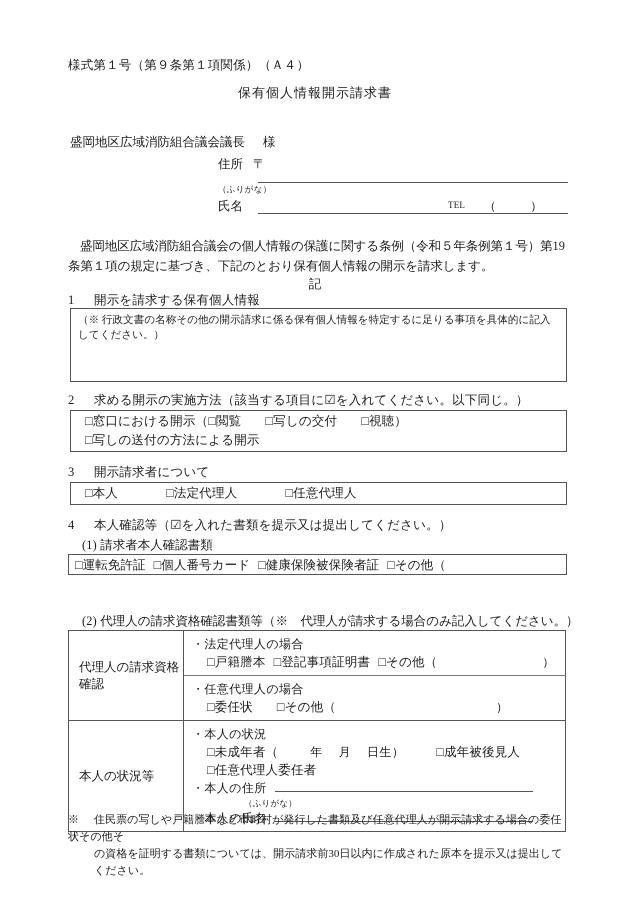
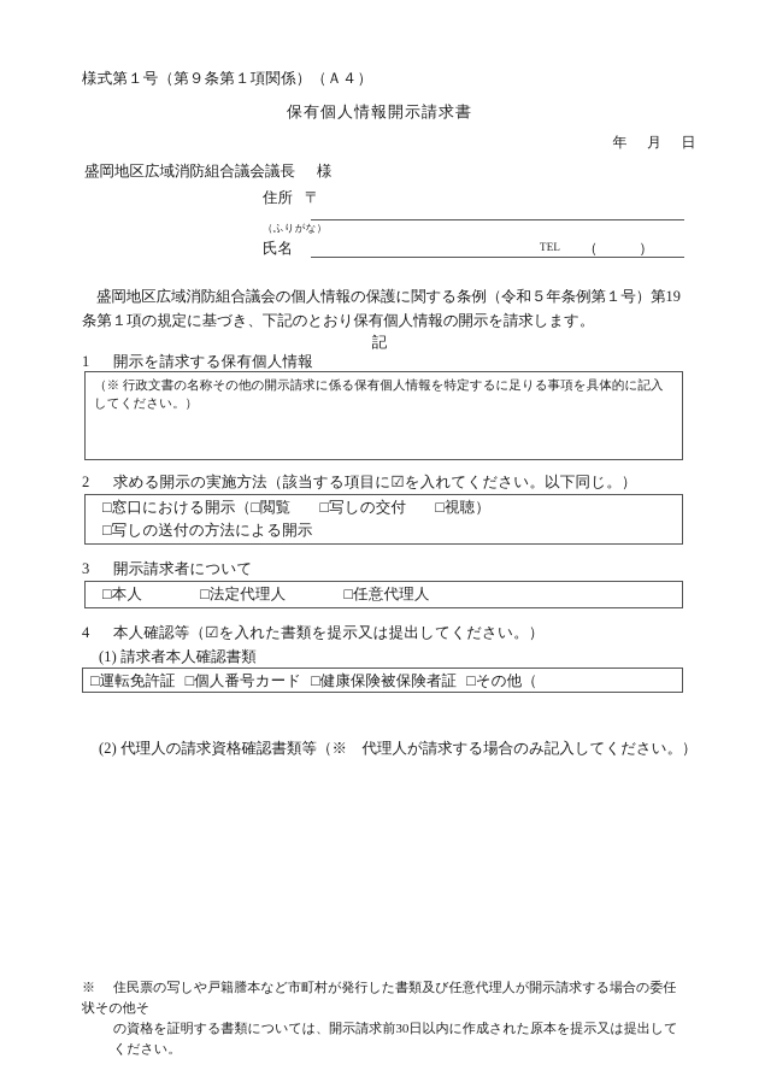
  様式第１号（第９条第１項関係）（Ａ４）
  保有個人情報開示請求書
+ 年 月 日
  盛岡地区広域消防組合議会議長 様
  住所 〒
  （ふりがな）
  氏名
  TEL
  （ ）
  盛岡地区広域消防組合議会の個人情報の保護に関する条例（令和５年条例第１号）第19条第１項の規定に基づき、下記のとおり保有個人情報の開示を請求します。
  記
  1 開示を請求する保有個人情報
  （※ 行政文書の名称その他の開示請求に係る保有個人情報を特定するに足りる事項を具体的に記入してください。）
  2 求める開示の実施方法（該当する項目に☑を入れてください。以下同じ。）
  □窓口における開示（□閲覧 □写しの交付 □視聴）
  □写しの送付の方法による開示
  3 開示請求者について
  □本人 □法定代理人 □任意代理人
  4 本人確認等（☑を入れた書類を提示又は提出してください。）
  (1) 請求者本人確認書類
  □運転免許証 □個人番号カード □健康保険被保険者証 □その他（
  (2) 代理人の請求資格確認書類等（※ 代理人が請求する場合のみ記入してください。）
- 代理人の請求資格確認	・法定代理人の場合 □戸籍謄本 □登記事項証明書 □その他（ ）
- ・任意代理人の場合 □委任状 □その他（ ）
- 本人の状況等	・本人の状況 □未成年者（ 年 月 日生） □成年被後見人 □任意代理人委任者 ・本人の住所 （ふりがな） ・本人の氏名
  ※ 住民票の写しや戸籍謄本など市町村が発行した書類及び任意代理人が開示請求する場合の委任状その他そ
  の資格を証明する書類については、開示請求前30日以内に作成された原本を提示又は提出してください。
